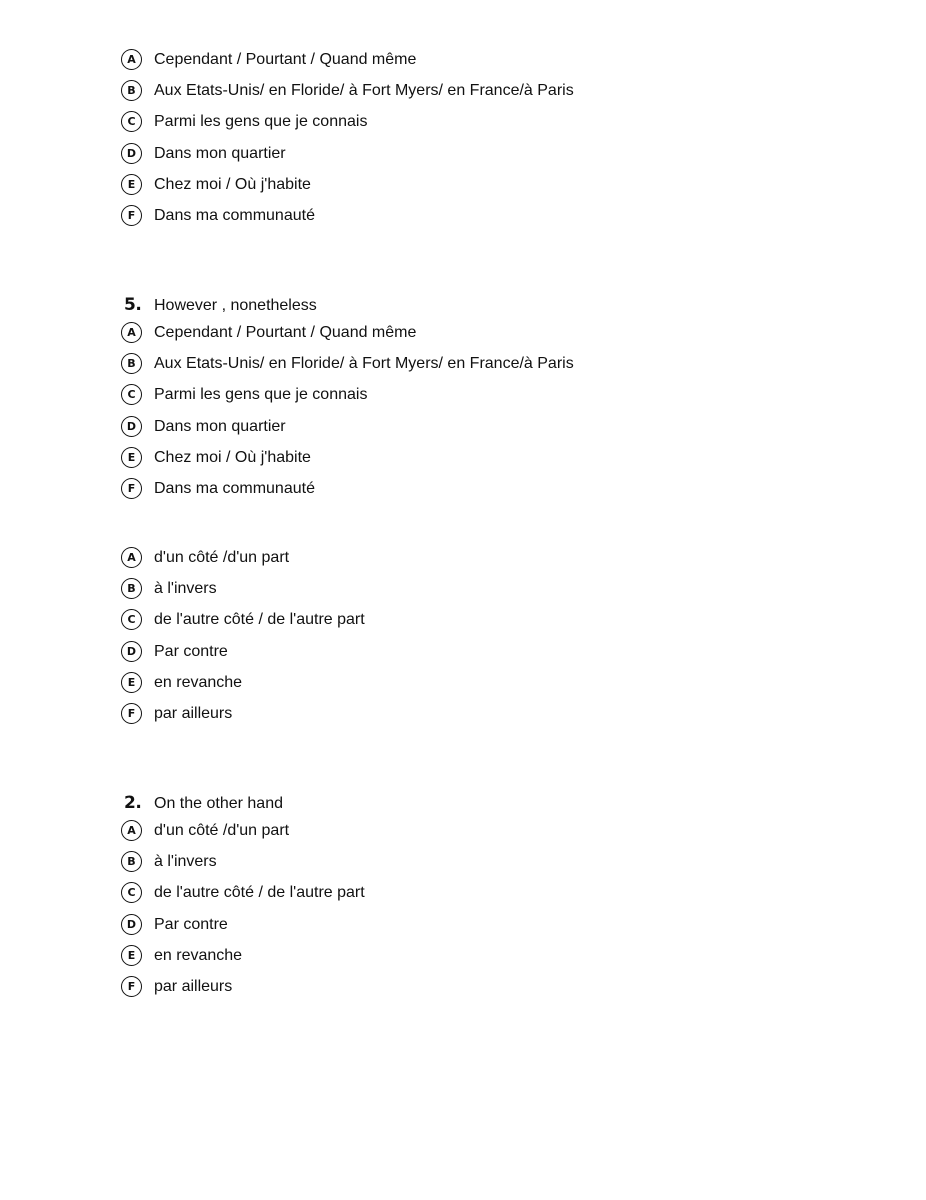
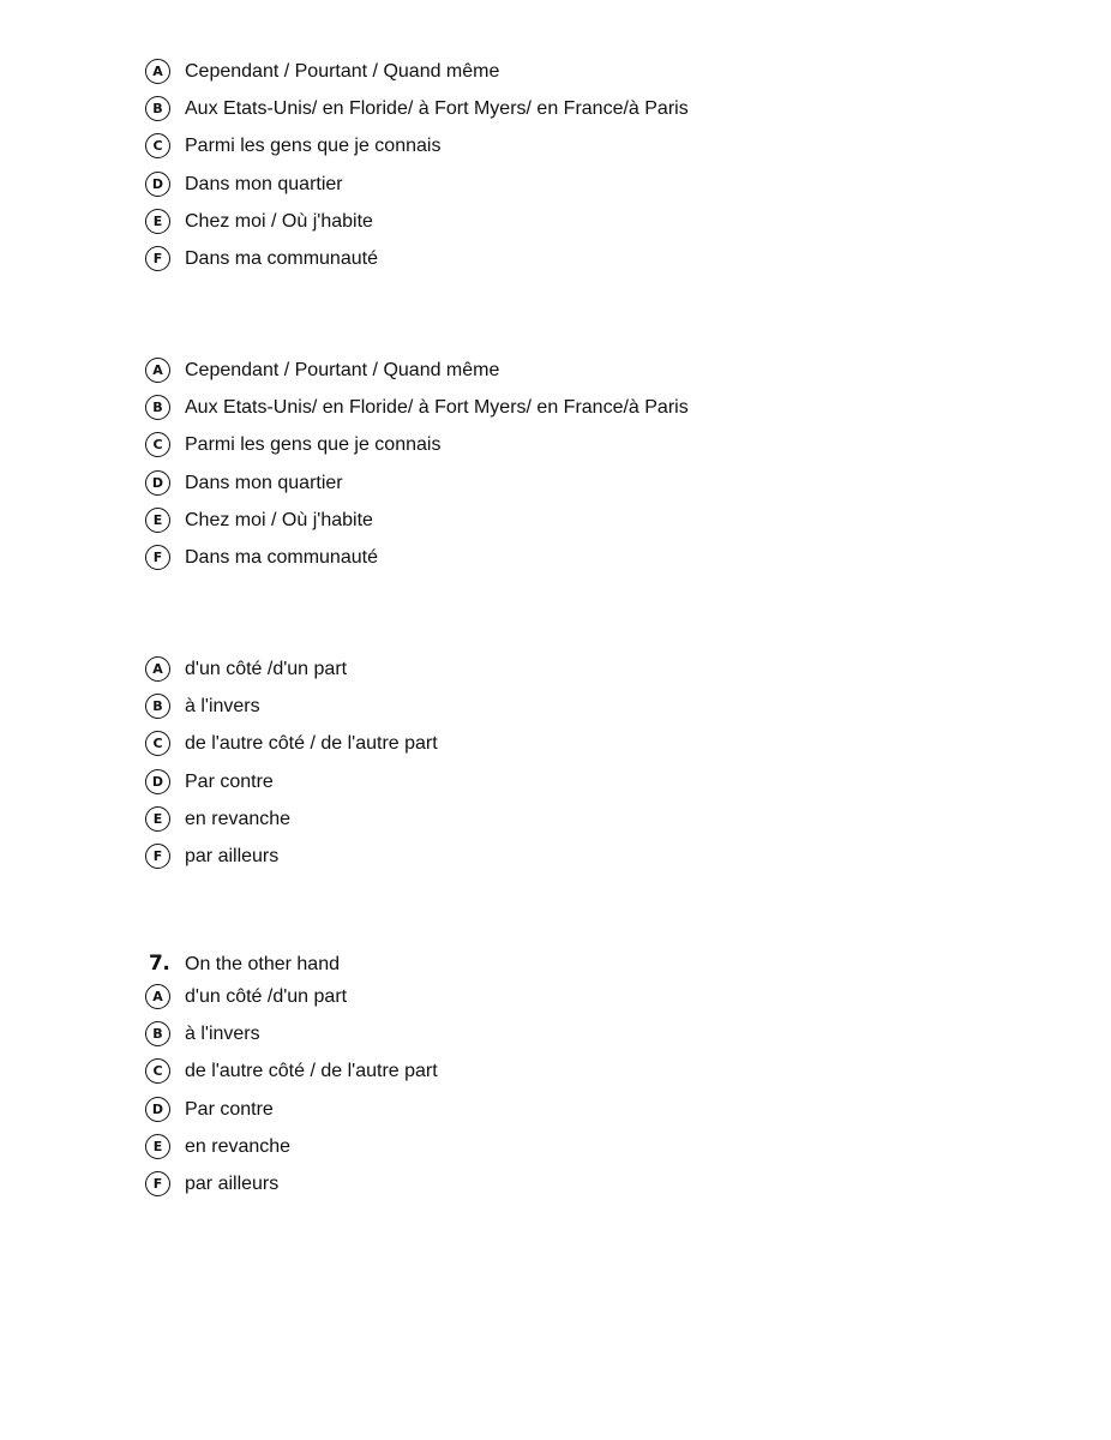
  A
  Cependant / Pourtant / Quand même
  B
  Aux Etats-Unis/ en Floride/ à Fort Myers/ en France/à Paris
  C
  Parmi les gens que je connais
  D
  Dans mon quartier
  E
  Chez moi / Où j'habite
  F
  Dans ma communauté
- 5.
- However , nonetheless
  A
  Cependant / Pourtant / Quand même
  B
  Aux Etats-Unis/ en Floride/ à Fort Myers/ en France/à Paris
  C
  Parmi les gens que je connais
  D
  Dans mon quartier
  E
  Chez moi / Où j'habite
  F
  Dans ma communauté
  A
  d'un côté /d'un part
  B
  à l'invers
  C
  de l'autre côté / de l'autre part
  D
  Par contre
  E
  en revanche
  F
  par ailleurs
- 2.
+ 7.
  On the other hand
  A
  d'un côté /d'un part
  B
  à l'invers
  C
  de l'autre côté / de l'autre part
  D
  Par contre
  E
  en revanche
  F
  par ailleurs
